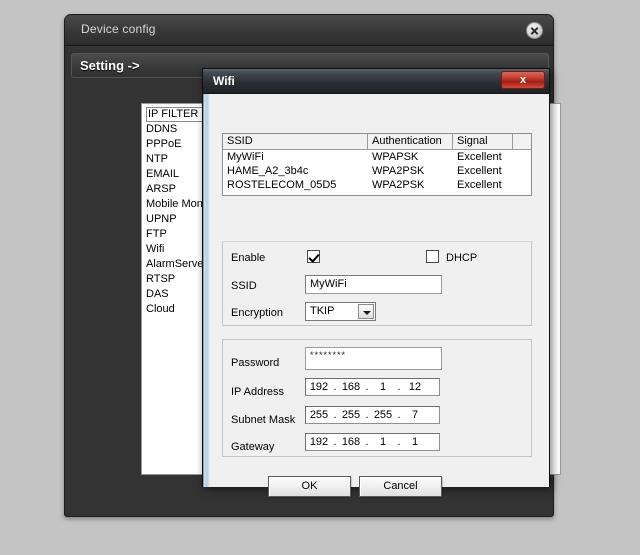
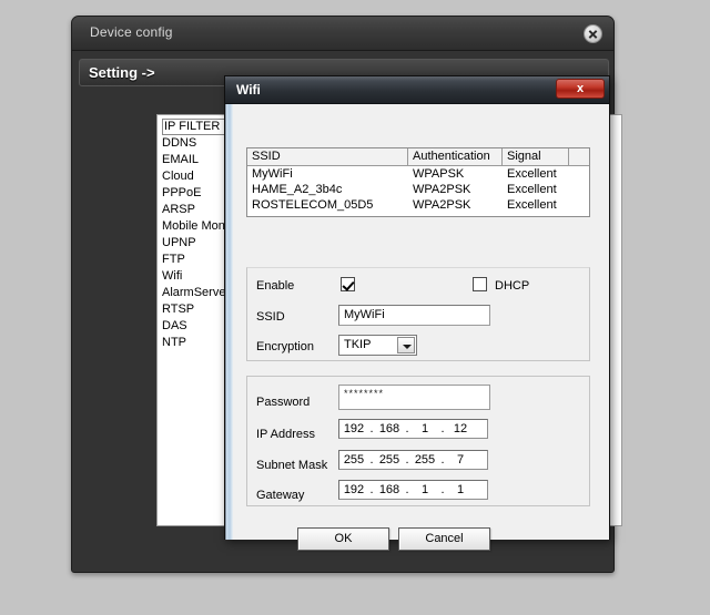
  Device config
  Setting ->
  IP FILTER
  DDNS
- PPPoE
+ EMAIL
- NTP
+ Cloud
- EMAIL
+ PPPoE
  ARSP
  Mobile Mon
  UPNP
  FTP
  Wifi
  AlarmServe
  RTSP
  DAS
- Cloud
+ NTP
  Wifi
  x
  SSID
  Authentication
  Signal
  MyWiFi
  WPAPSK
  Excellent
  HAME_A2_3b4c
  WPA2PSK
  Excellent
  ROSTELECOM_05D5
  WPA2PSK
  Excellent
  Enable
  DHCP
  SSID
  MyWiFi
  Encryption
  TKIP
  Password
  ********
  IP Address
  192
  .
  168
  .
  1
  .
  12
  Subnet Mask
  255
  .
  255
  .
  255
  .
  7
  Gateway
  192
  .
  168
  .
  1
  .
  1
  OK
  Cancel
